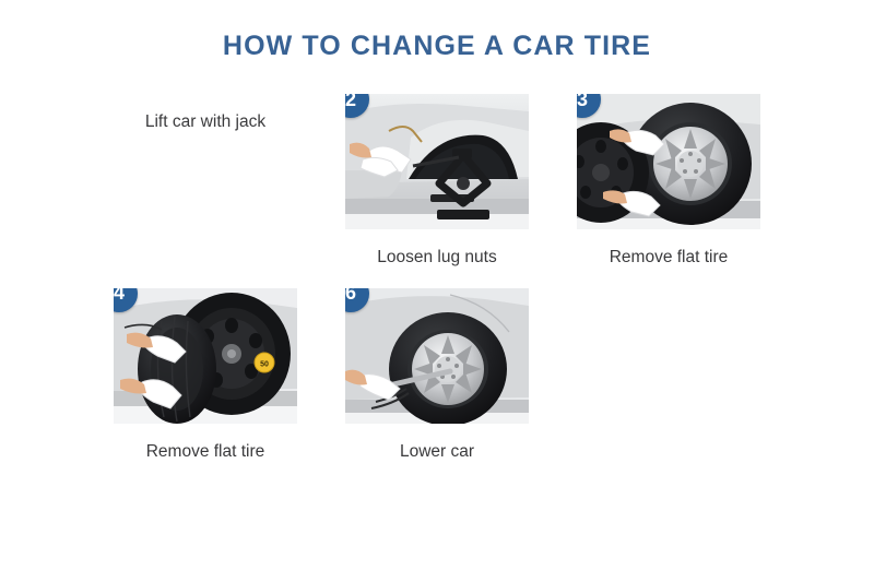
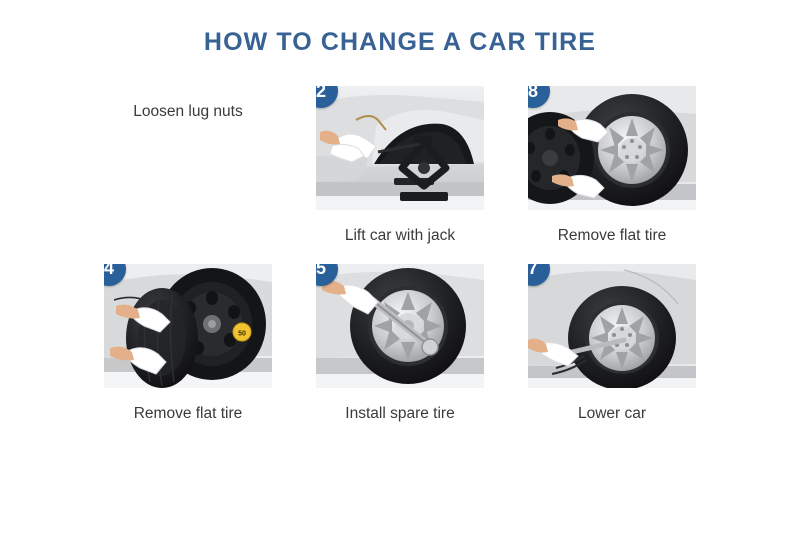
  HOW TO CHANGE A CAR TIRE
- Lift car with jack
+ Loosen lug nuts
  2
- Loosen lug nuts
+ Lift car with jack
- 3
+ 8
  Remove flat tire
  4
  Remove flat tire
+ 5
+ Install spare tire
- 6
+ 7
  Lower car
